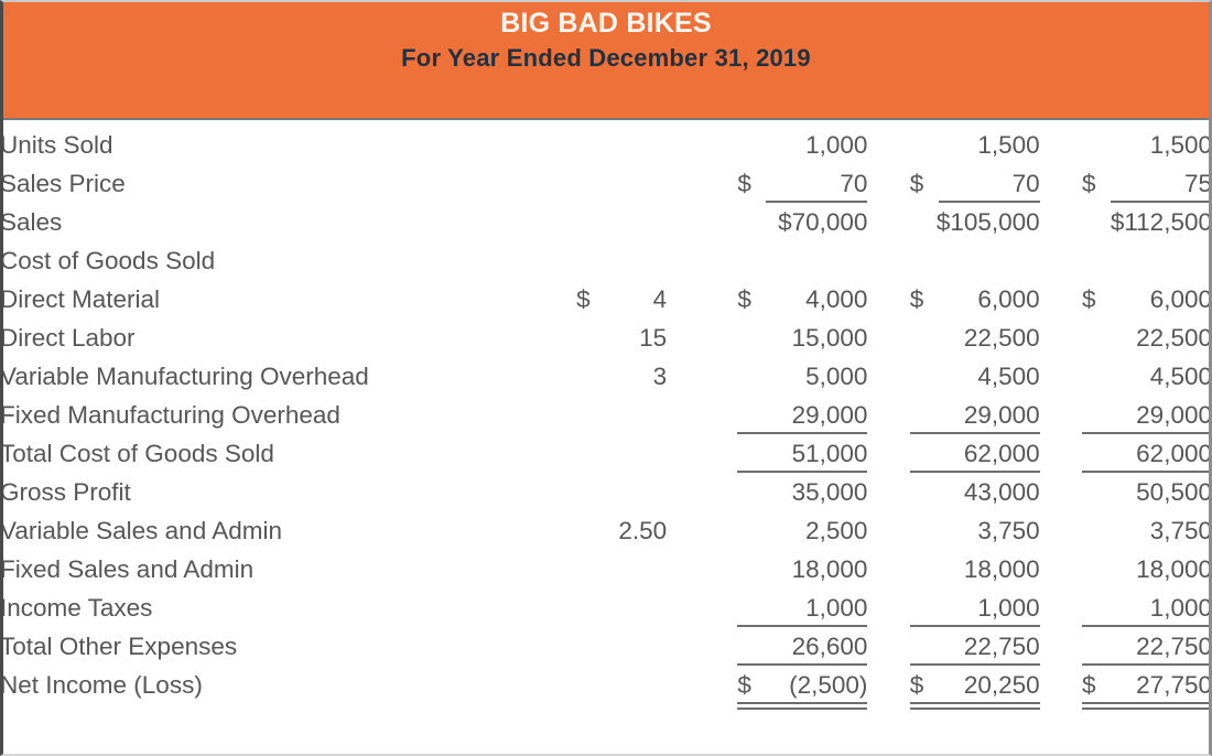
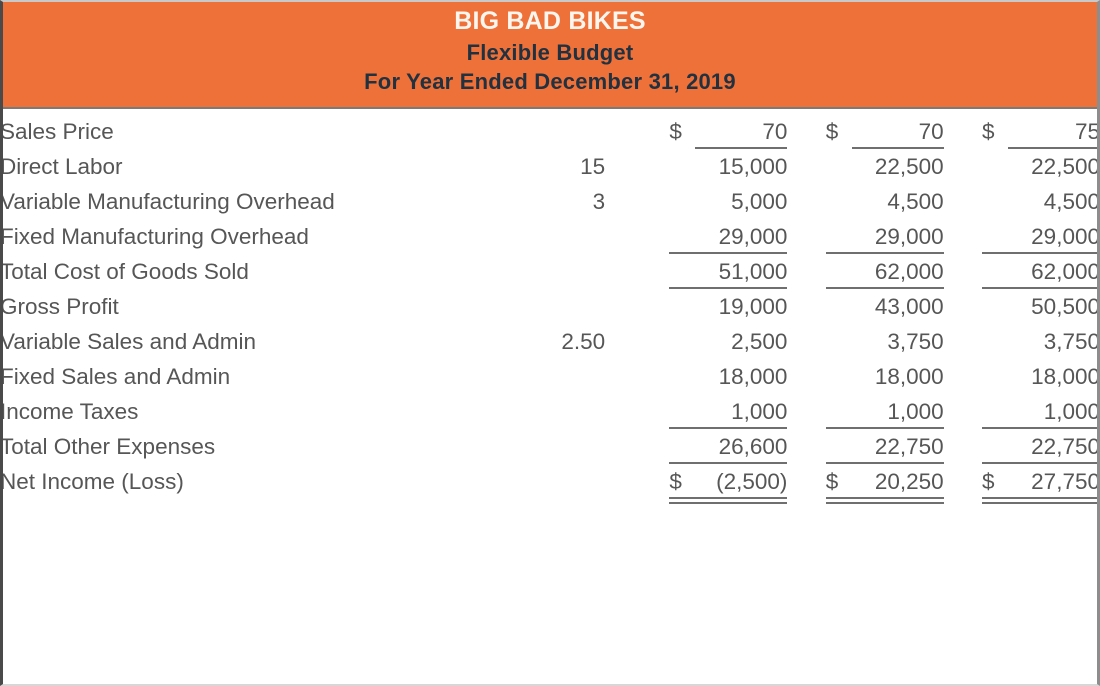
  BIG BAD BIKES
+ Flexible Budget
  For Year Ended December 31, 2019
- Units Sold		1,000	1,500	1,500
  Sales Price		$ 70	$ 70	$ 75
- Sales		$70,000	$105,000	$112,500
- Cost of Goods Sold
- Direct Material	$ 4	$ 4,000	$ 6,000	$ 6,000
  Direct Labor	15	15,000	22,500	22,500
  Variable Manufacturing Overhead	3	5,000	4,500	4,500
  Fixed Manufacturing Overhead		29,000	29,000	29,000
  Total Cost of Goods Sold		51,000	62,000	62,000
- Gross Profit		35,000	43,000	50,500
+ Gross Profit		19,000	43,000	50,500
  Variable Sales and Admin	2.50	2,500	3,750	3,750
  Fixed Sales and Admin		18,000	18,000	18,000
  Income Taxes		1,000	1,000	1,000
  Total Other Expenses		26,600	22,750	22,750
  Net Income (Loss)		$ (2,500)	$ 20,250	$ 27,750
